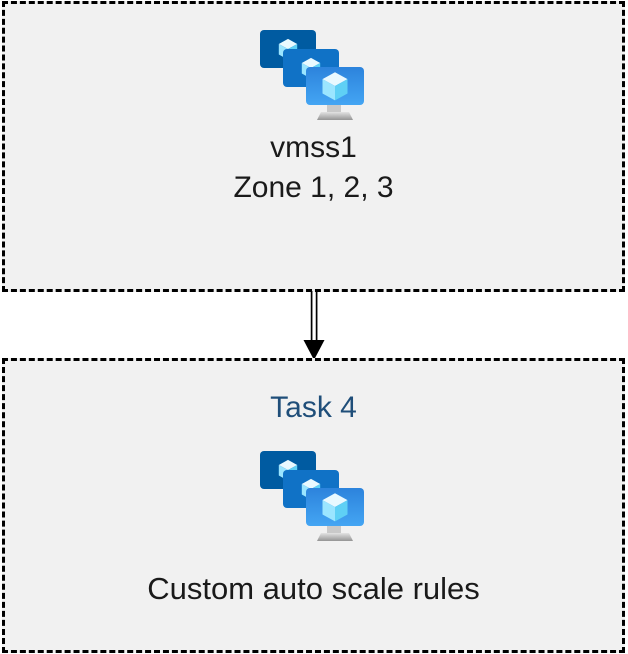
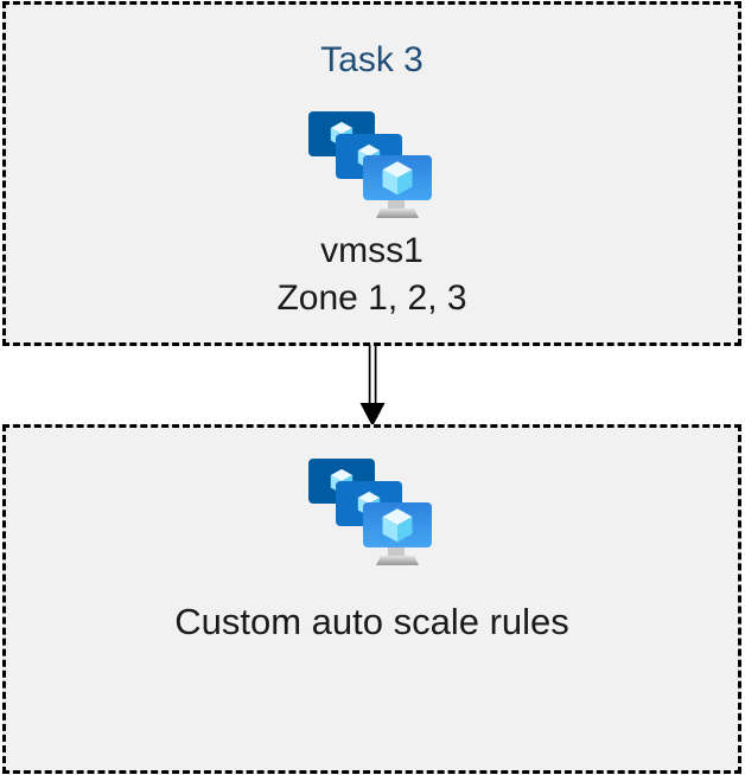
+ Task 3
  vmss1
  Zone 1, 2, 3
- Task 4
  Custom auto scale rules
